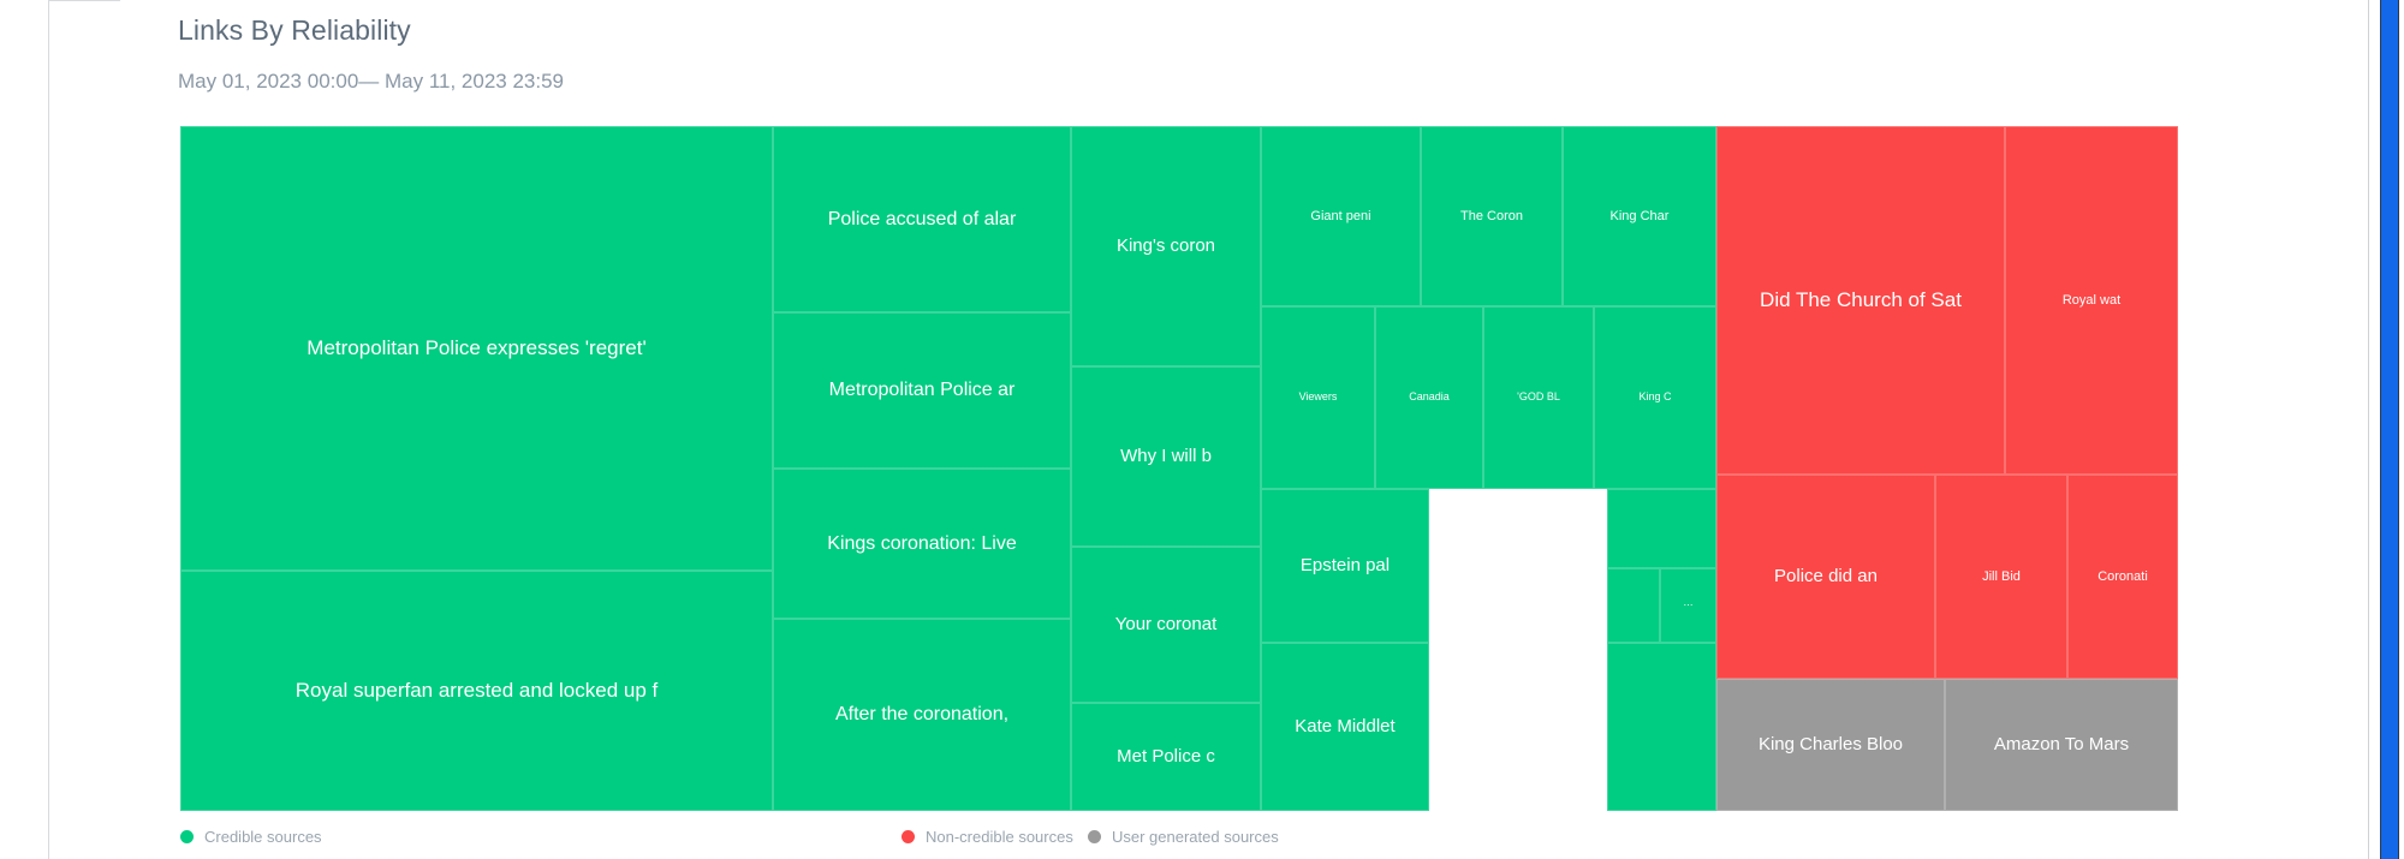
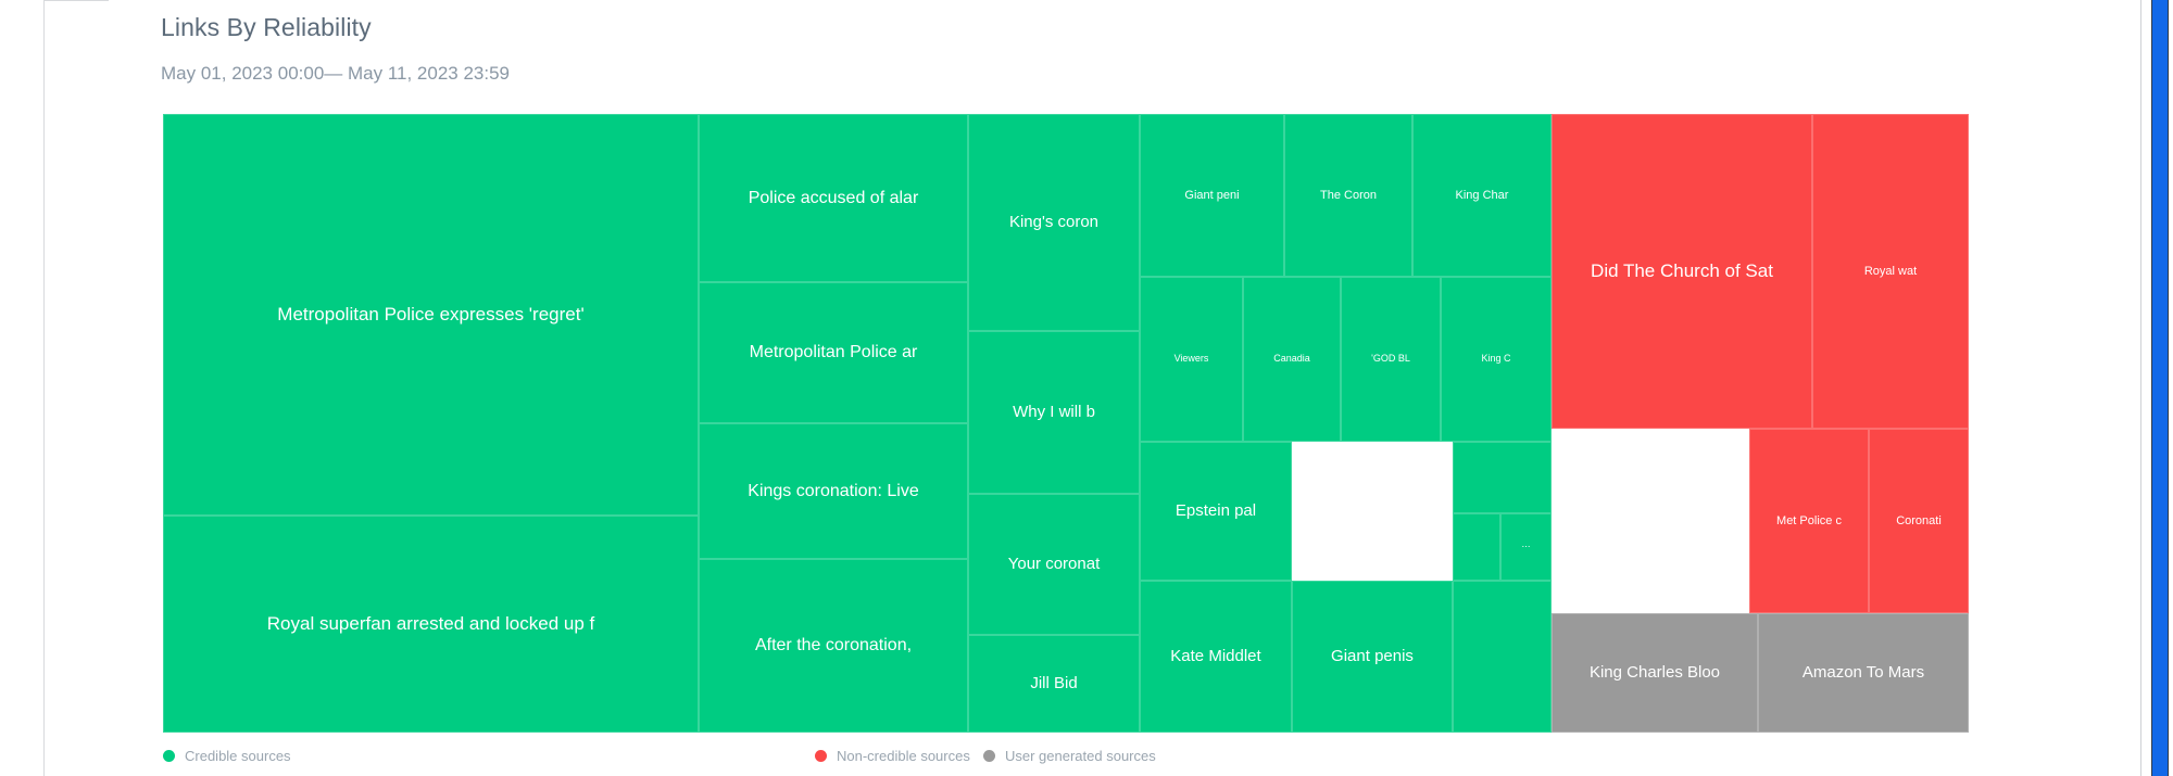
  Links By Reliability
  May 01, 2023 00:00— May 11, 2023 23:59
  Metropolitan Police expresses 'regret'
  Royal superfan arrested and locked up f
  Police accused of alar
  Metropolitan Police ar
  Kings coronation: Live
  After the coronation,
  King's coron
  Why I will b
  Your coronat
- Met Police c
+ Jill Bid
  Giant peni
  The Coron
  King Char
  Viewers
  Canadia
  'GOD BL
  King C
  Epstein pal
  ⋯
  Kate Middlet
+ Giant penis
  Did The Church of Sat
  Royal wat
- Police did an
- Jill Bid
+ Met Police c
  Coronati
  King Charles Bloo
  Amazon To Mars
  Credible sources
  Non-credible sources
  User generated sources
